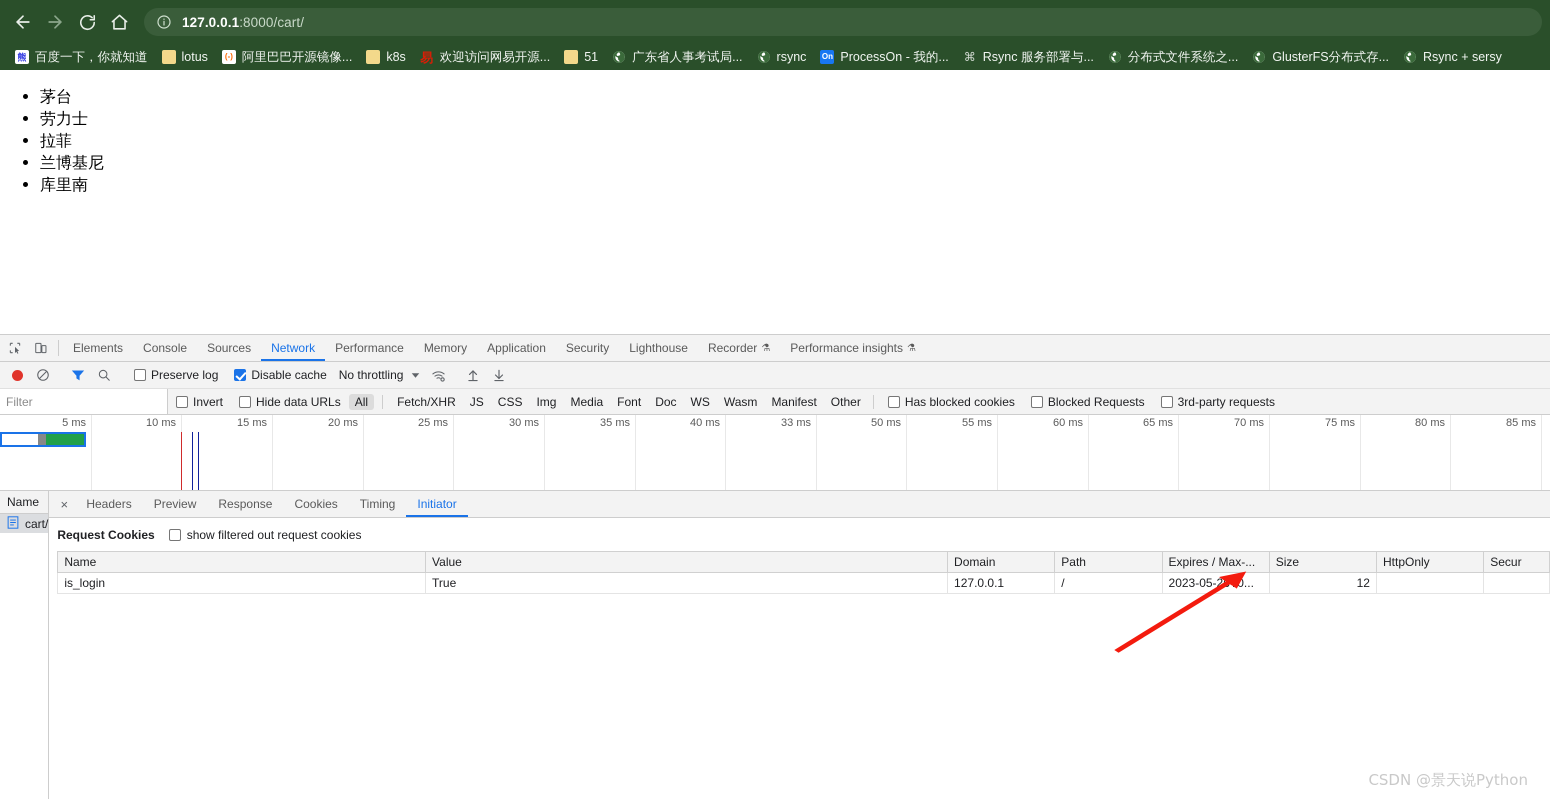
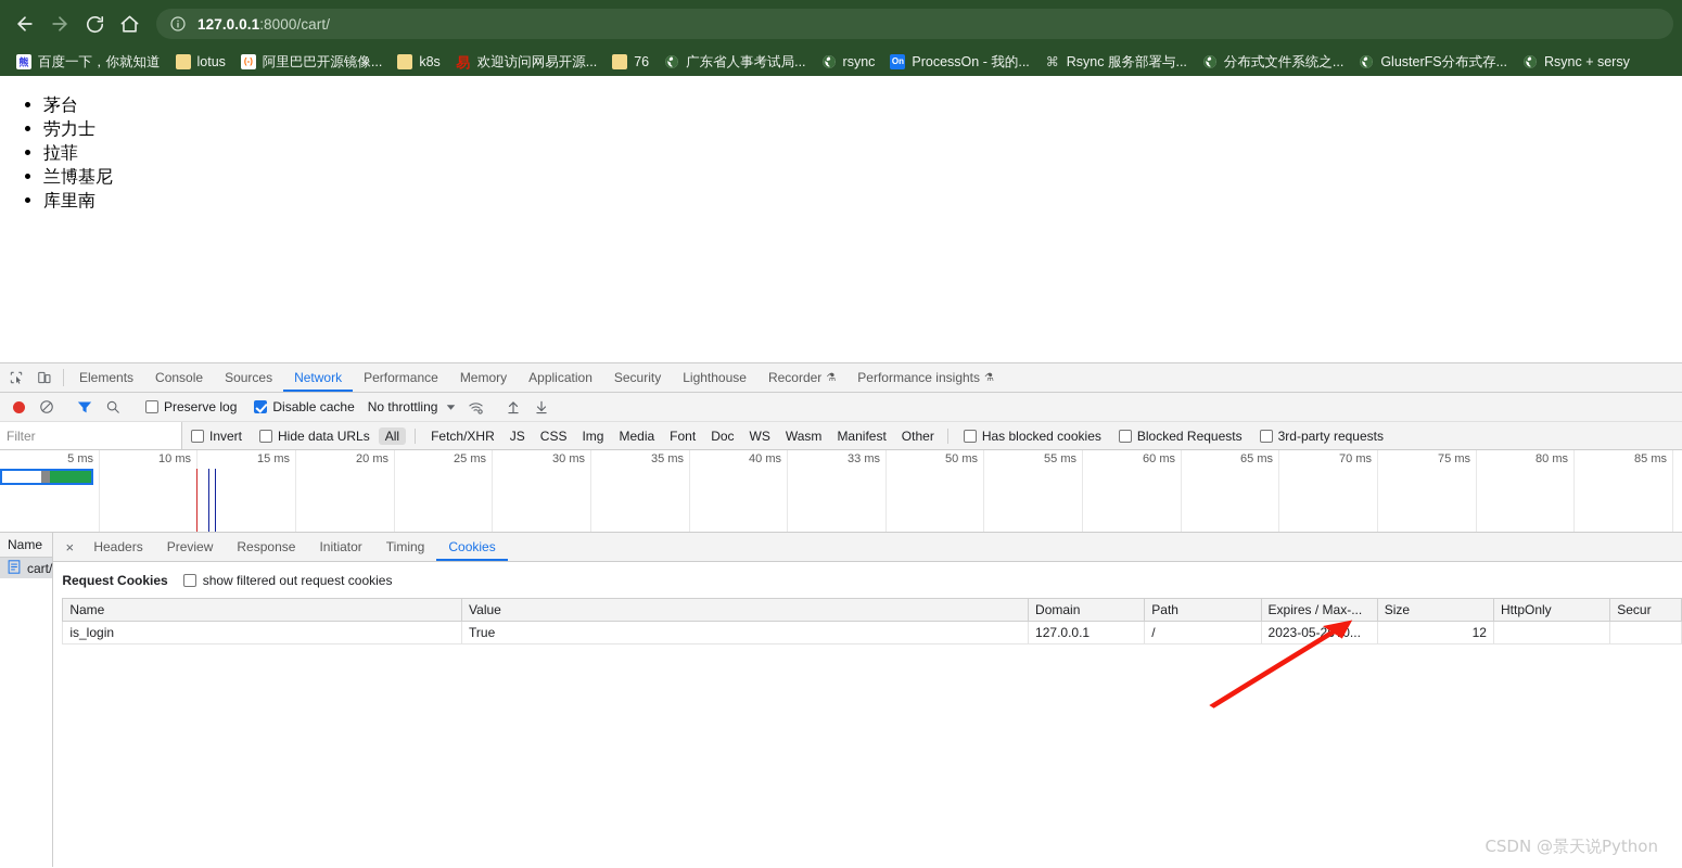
  127.0.0.1:8000/cart/
  熊
  百度一下，你就知道
  lotus
  (-)
  阿里巴巴开源镜像...
  k8s
  易
  欢迎访问网易开源...
- 51
+ 76
  广东省人事考试局...
  rsync
  On
  ProcessOn - 我的...
  ⌘
  Rsync 服务部署与...
  分布式文件系统之...
  GlusterFS分布式存...
  Rsync + sersy
  茅台
  劳力士
  拉菲
  兰博基尼
  库里南
  Elements
  Console
  Sources
  Network
  Performance
  Memory
  Application
  Security
  Lighthouse
  Recorder
  ⚗
  Performance insights
  ⚗
  Preserve log
  Disable cache
  No throttling
  Filter
  Invert
  Hide data URLs
  All
  Fetch/XHR
  JS
  CSS
  Img
  Media
  Font
  Doc
  WS
  Wasm
  Manifest
  Other
  Has blocked cookies
  Blocked Requests
  3rd-party requests
  5 ms
  10 ms
  15 ms
  20 ms
  25 ms
  30 ms
  35 ms
  40 ms
  33 ms
  50 ms
  55 ms
  60 ms
  65 ms
  70 ms
  75 ms
  80 ms
  85 ms
  Name
  cart/
  ×
  Headers
  Preview
  Response
- Cookies
+ Initiator
  Timing
- Initiator
+ Cookies
  Request Cookies
  show filtered out request cookies
  Name	Value	Domain	Path	Expires / Max-...	Size	HttpOnly	Secur
  is_login	True	127.0.0.1	/	2023-05-2T0...	12
  CSDN @景天说Python
